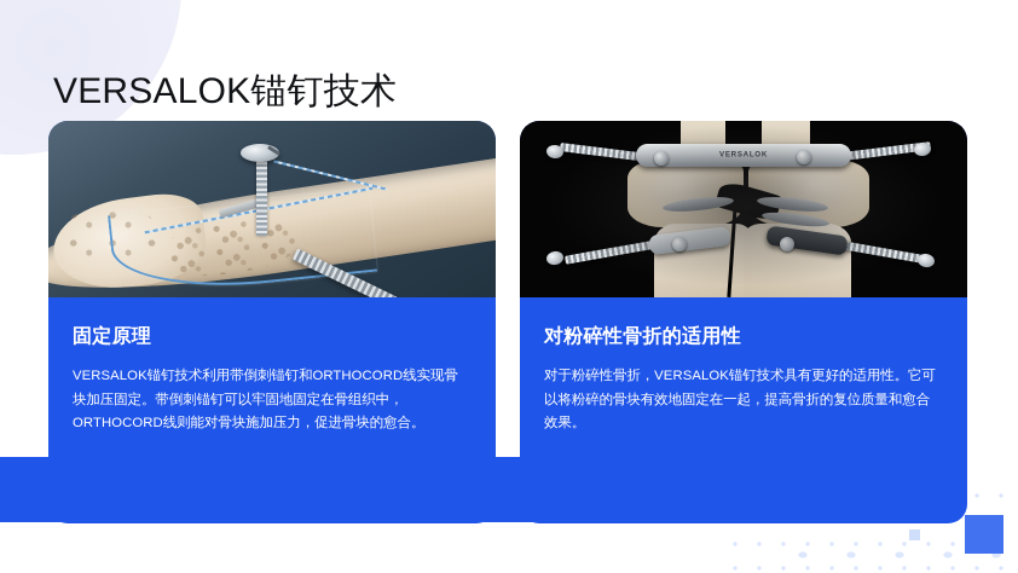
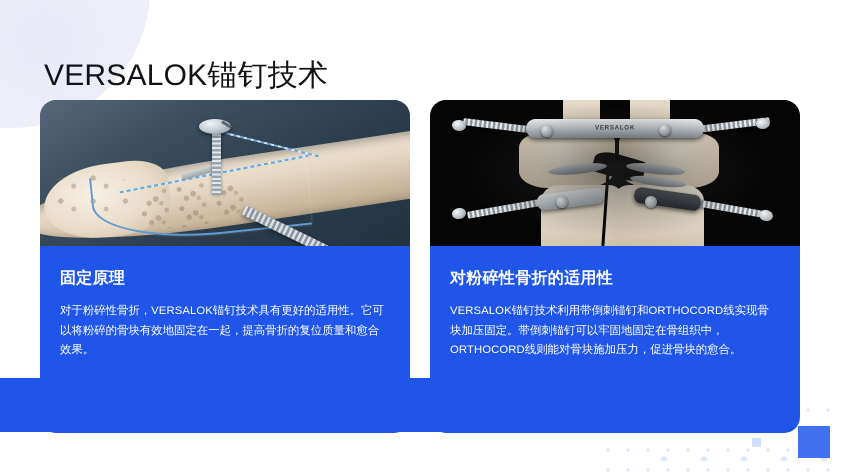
  VERSALOK锚钉技术
  固定原理
- VERSALOK锚钉技术利用带倒刺锚钉和ORTHOCORD线实现骨块加压固定。带倒刺锚钉可以牢固地固定在骨组织中，ORTHOCORD线则能对骨块施加压力，促进骨块的愈合。
+ 对于粉碎性骨折，VERSALOK锚钉技术具有更好的适用性。它可以将粉碎的骨块有效地固定在一起，提高骨折的复位质量和愈合效果。
  对粉碎性骨折的适用性
- 对于粉碎性骨折，VERSALOK锚钉技术具有更好的适用性。它可以将粉碎的骨块有效地固定在一起，提高骨折的复位质量和愈合效果。
+ VERSALOK锚钉技术利用带倒刺锚钉和ORTHOCORD线实现骨块加压固定。带倒刺锚钉可以牢固地固定在骨组织中，ORTHOCORD线则能对骨块施加压力，促进骨块的愈合。
